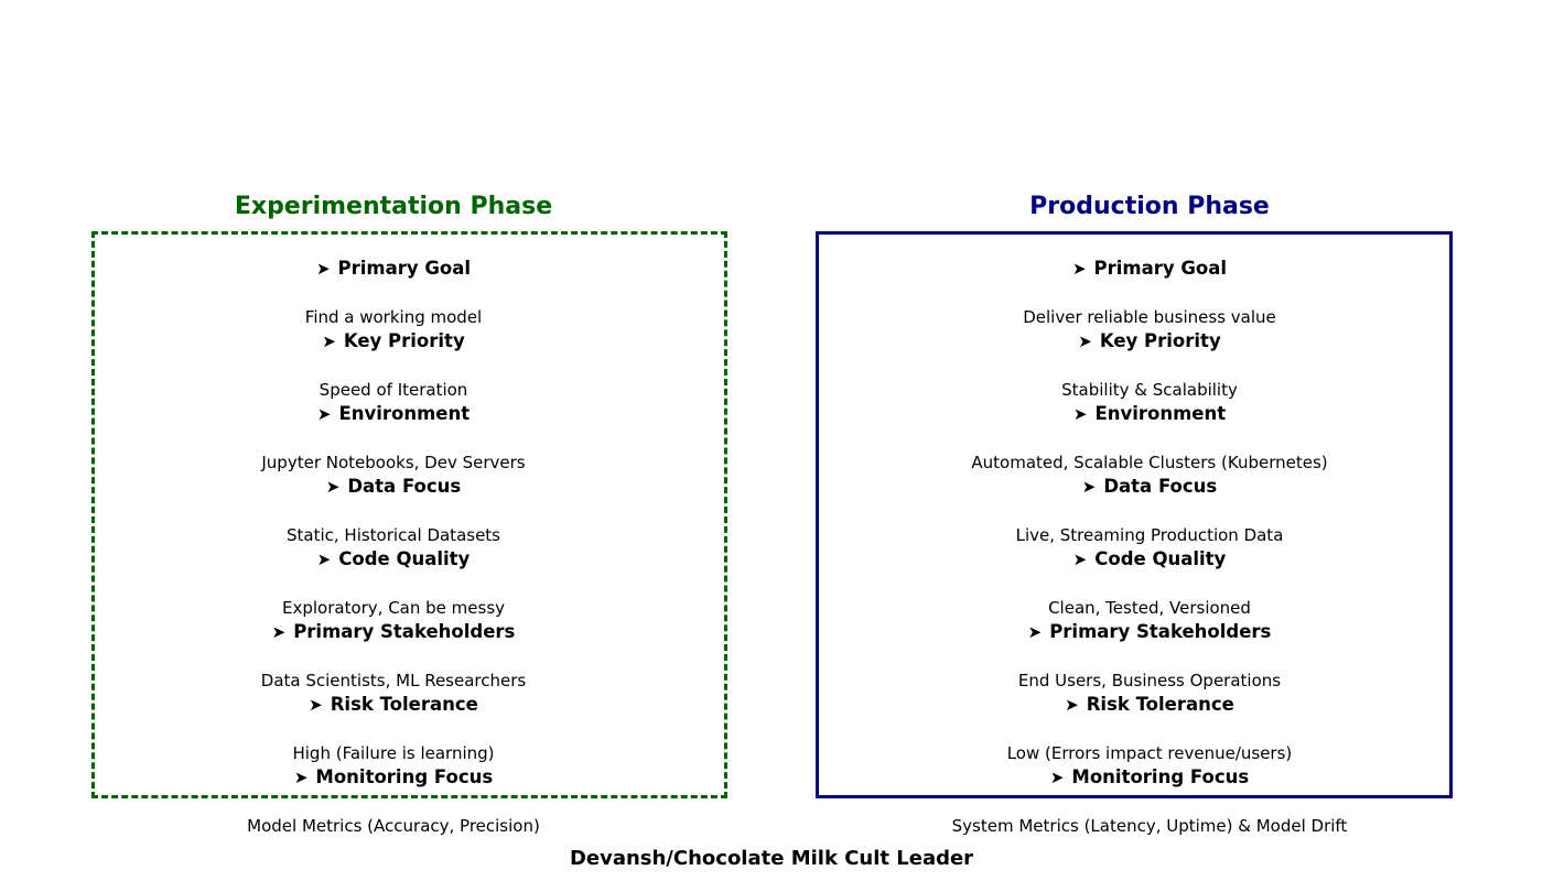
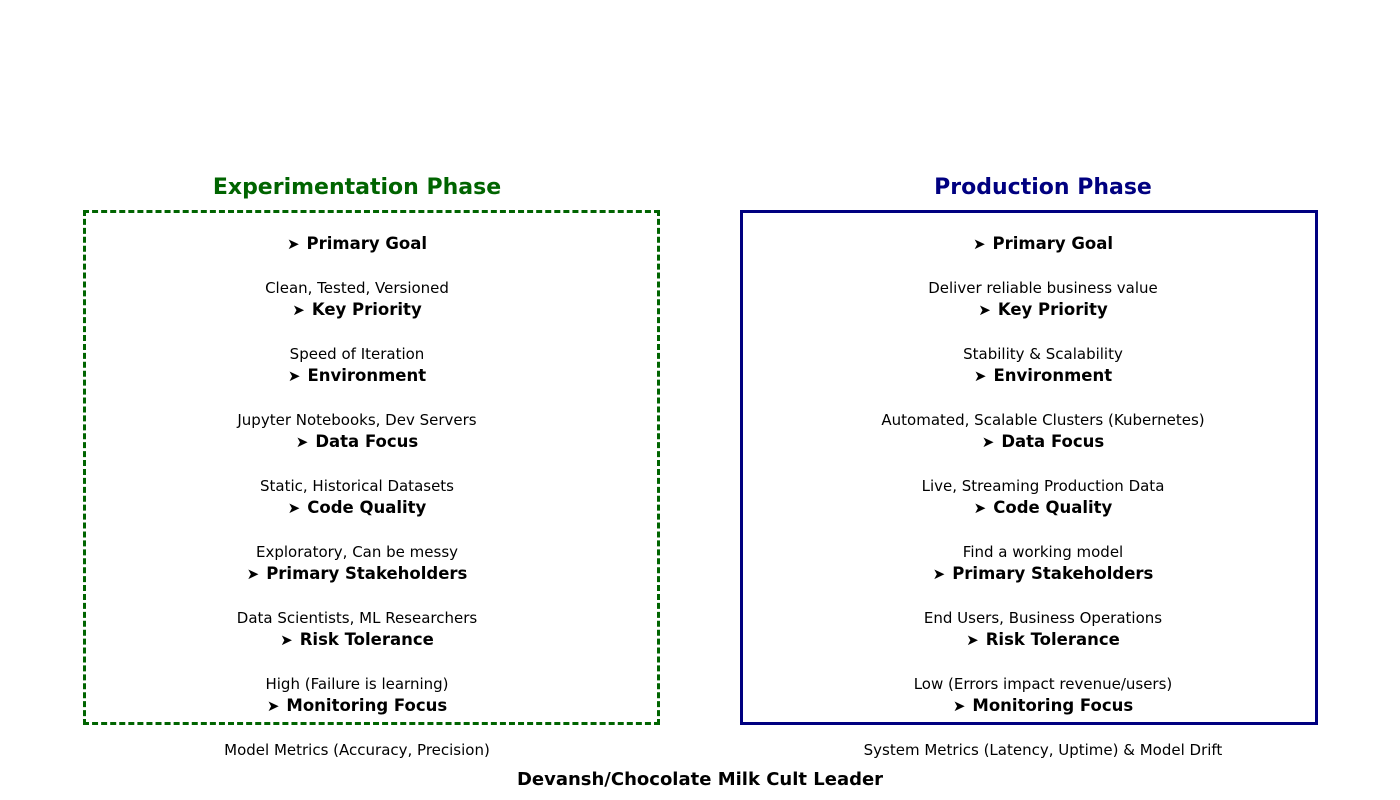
  Experimentation Phase
  ➤ Primary Goal
- Find a working model
+ Clean, Tested, Versioned
  ➤ Key Priority
  Speed of Iteration
  ➤ Environment
  Jupyter Notebooks, Dev Servers
  ➤ Data Focus
  Static, Historical Datasets
  ➤ Code Quality
  Exploratory, Can be messy
  ➤ Primary Stakeholders
  Data Scientists, ML Researchers
  ➤ Risk Tolerance
  High (Failure is learning)
  ➤ Monitoring Focus
  Model Metrics (Accuracy, Precision)
  Production Phase
  ➤ Primary Goal
  Deliver reliable business value
  ➤ Key Priority
  Stability & Scalability
  ➤ Environment
  Automated, Scalable Clusters (Kubernetes)
  ➤ Data Focus
  Live, Streaming Production Data
  ➤ Code Quality
- Clean, Tested, Versioned
+ Find a working model
  ➤ Primary Stakeholders
  End Users, Business Operations
  ➤ Risk Tolerance
  Low (Errors impact revenue/users)
  ➤ Monitoring Focus
  System Metrics (Latency, Uptime) & Model Drift
  Devansh/Chocolate Milk Cult Leader
